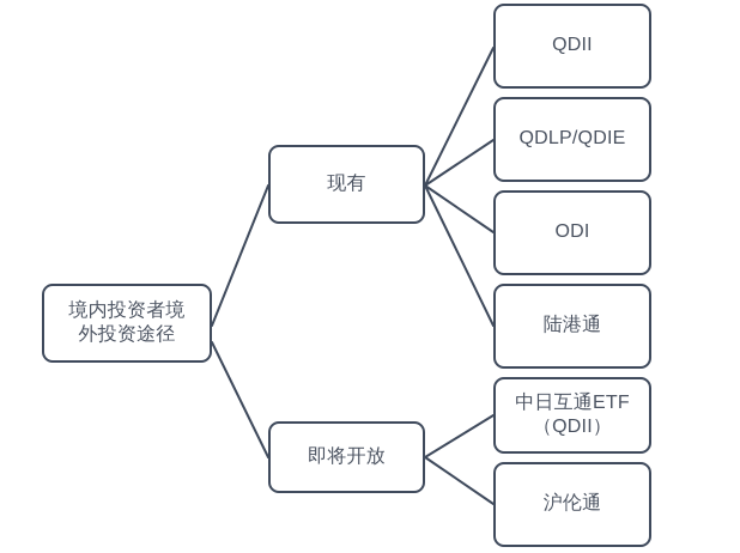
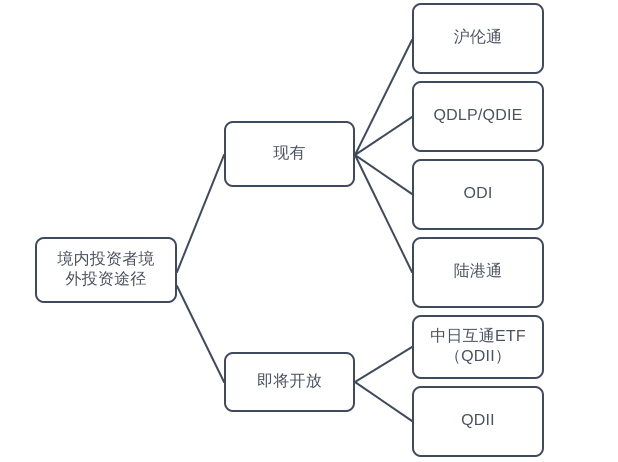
  境内投资者境
  外投资途径
  现有
  即将开放
- QDII
+ 沪伦通
  QDLP/QDIE
  ODI
  陆港通
  中日互通ETF
  （QDII）
- 沪伦通
+ QDII
